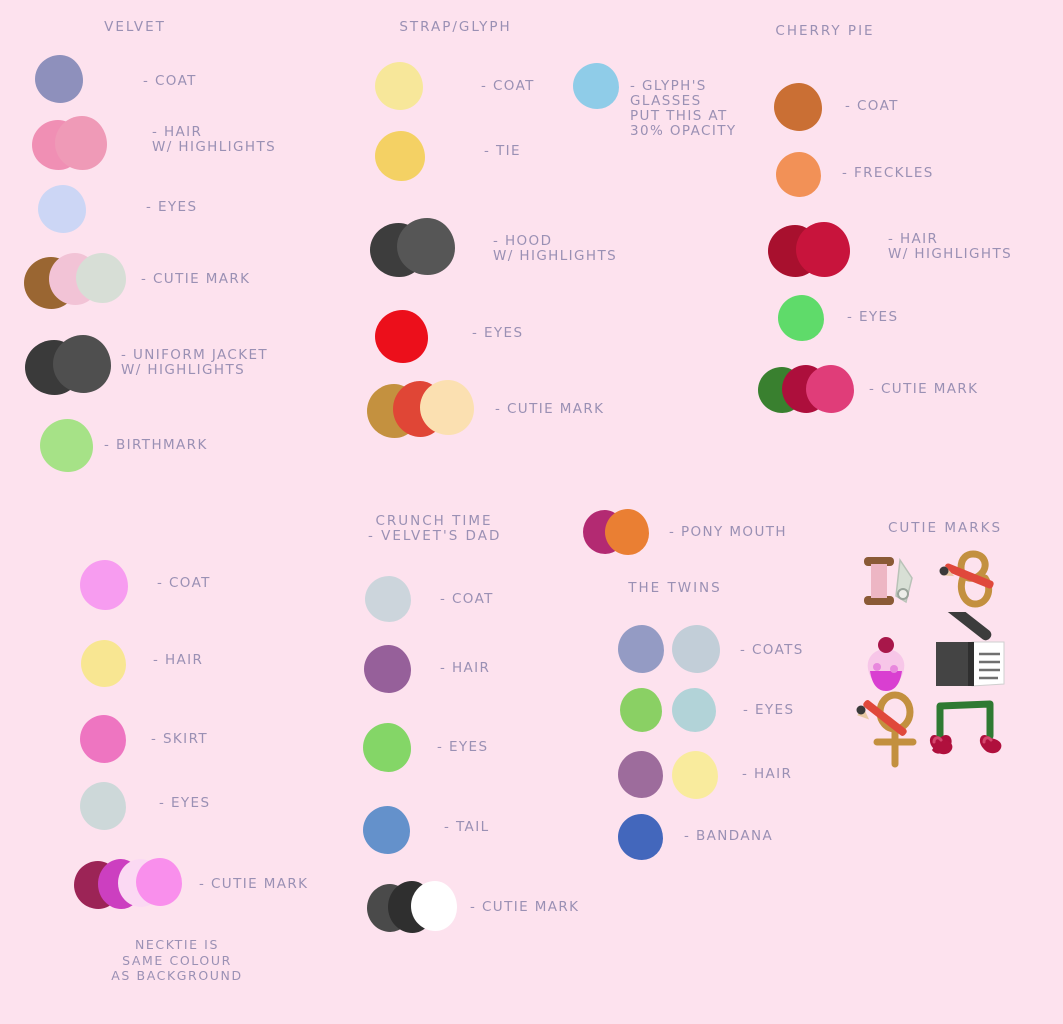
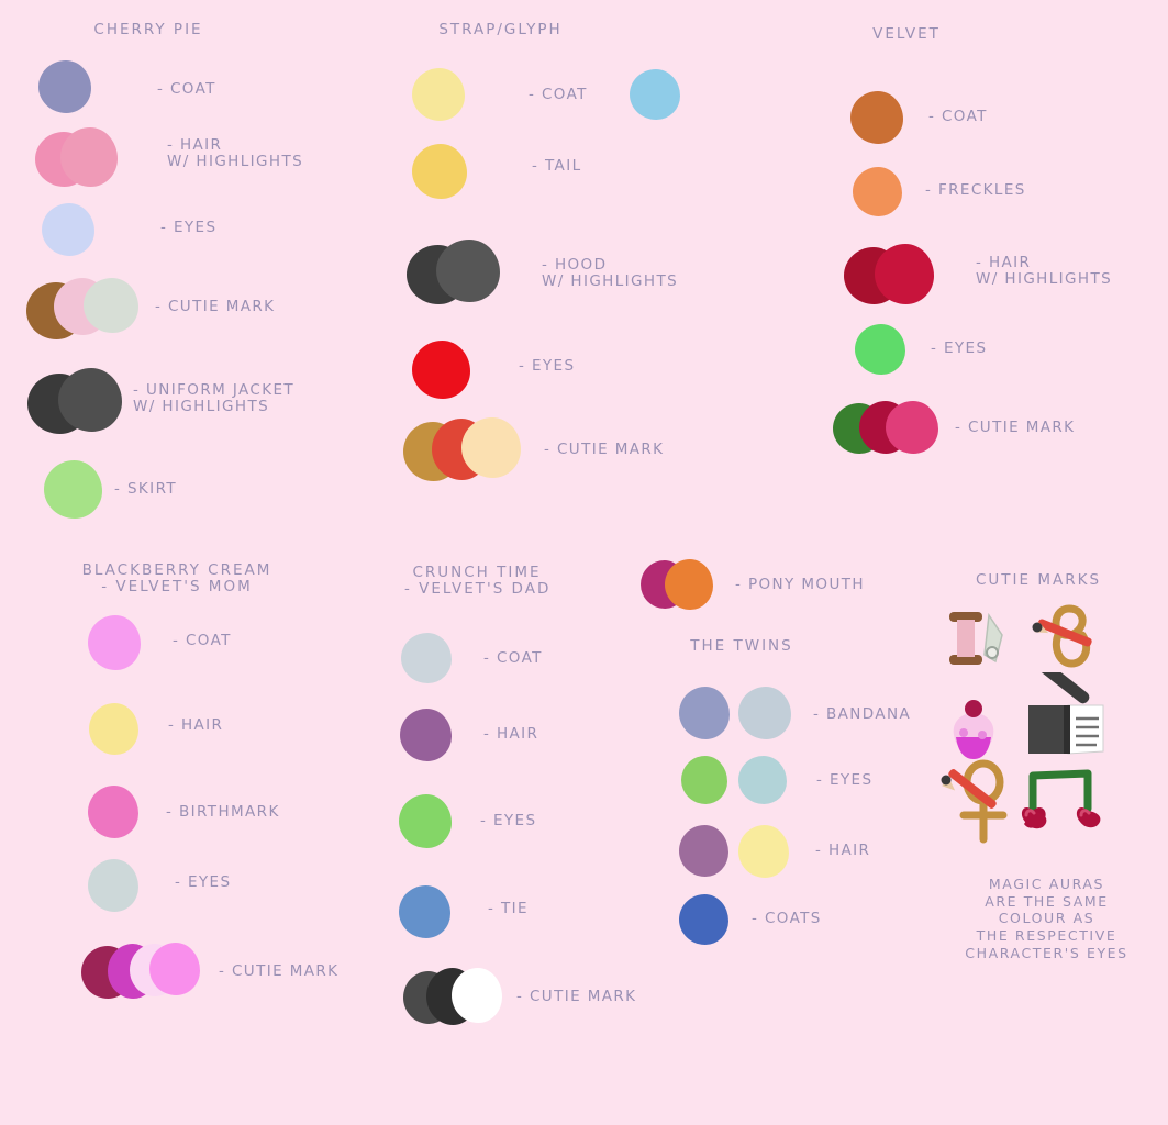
- VELVET
+ CHERRY PIE
  - COAT
  - HAIR
  W/ HIGHLIGHTS
  - EYES
  - CUTIE MARK
  - UNIFORM JACKET
  W/ HIGHLIGHTS
- - BIRTHMARK
+ - SKIRT
  STRAP/GLYPH
  - COAT
- - TIE
+ - TAIL
- - GLYPH'S
- GLASSES
- PUT THIS AT
- 30% OPACITY
  - HOOD
  W/ HIGHLIGHTS
  - EYES
  - CUTIE MARK
- CHERRY PIE
+ VELVET
  - COAT
  - FRECKLES
  - HAIR
  W/ HIGHLIGHTS
  - EYES
  - CUTIE MARK
+ BLACKBERRY CREAM
+ - VELVET'S MOM
  - COAT
  - HAIR
- - SKIRT
+ - BIRTHMARK
  - EYES
  - CUTIE MARK
- NECKTIE IS
- SAME COLOUR
- AS BACKGROUND
  CRUNCH TIME
  - VELVET'S DAD
  - COAT
  - HAIR
  - EYES
- - TAIL
+ - TIE
  - CUTIE MARK
  - PONY MOUTH
  THE TWINS
- - COATS
+ - BANDANA
  - EYES
  - HAIR
- - BANDANA
+ - COATS
  CUTIE MARKS
+ MAGIC AURAS
+ ARE THE SAME
+ COLOUR AS
+ THE RESPECTIVE
+ CHARACTER'S EYES
